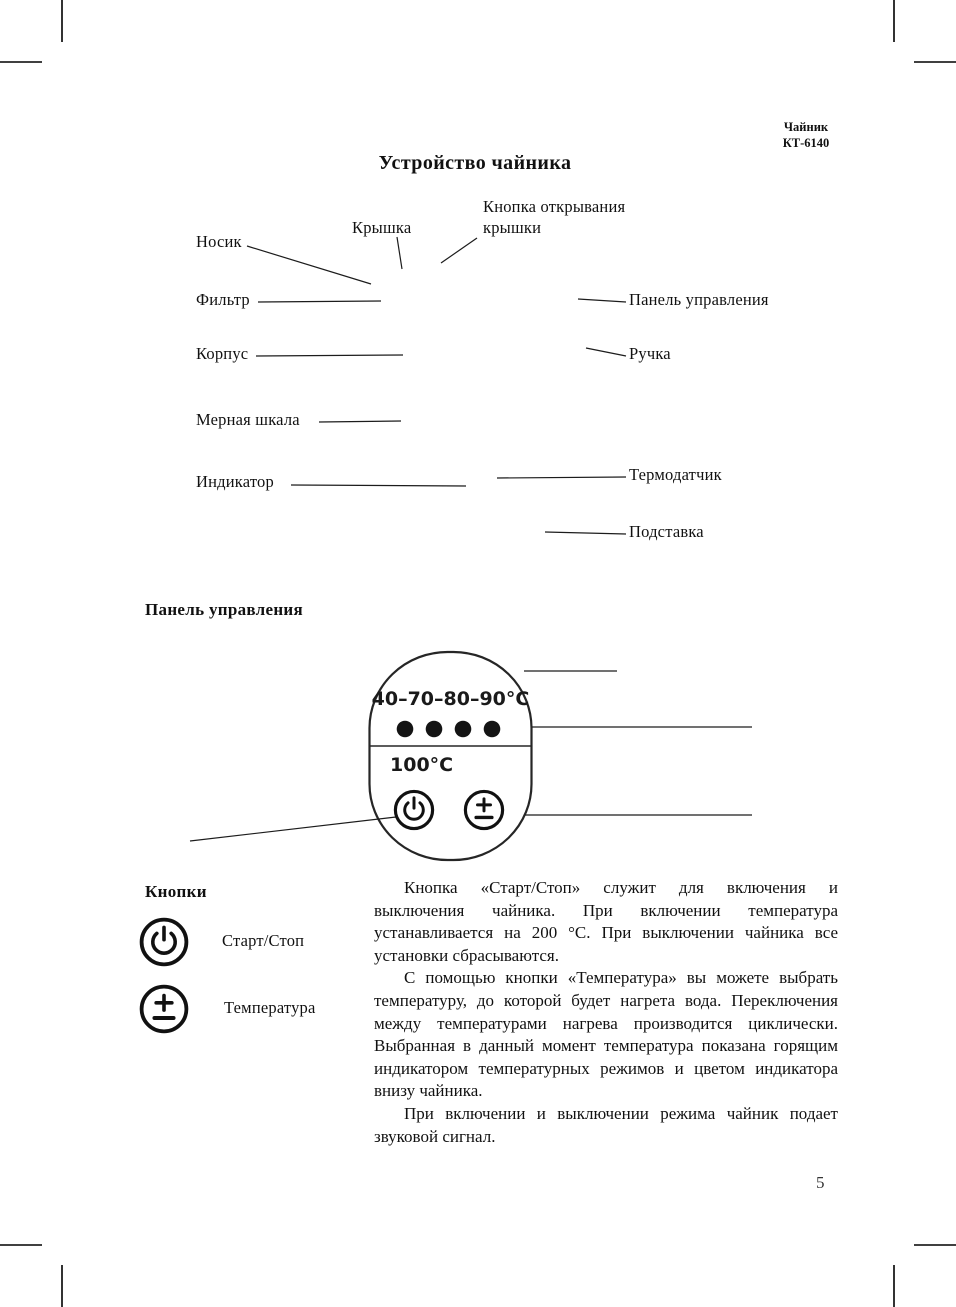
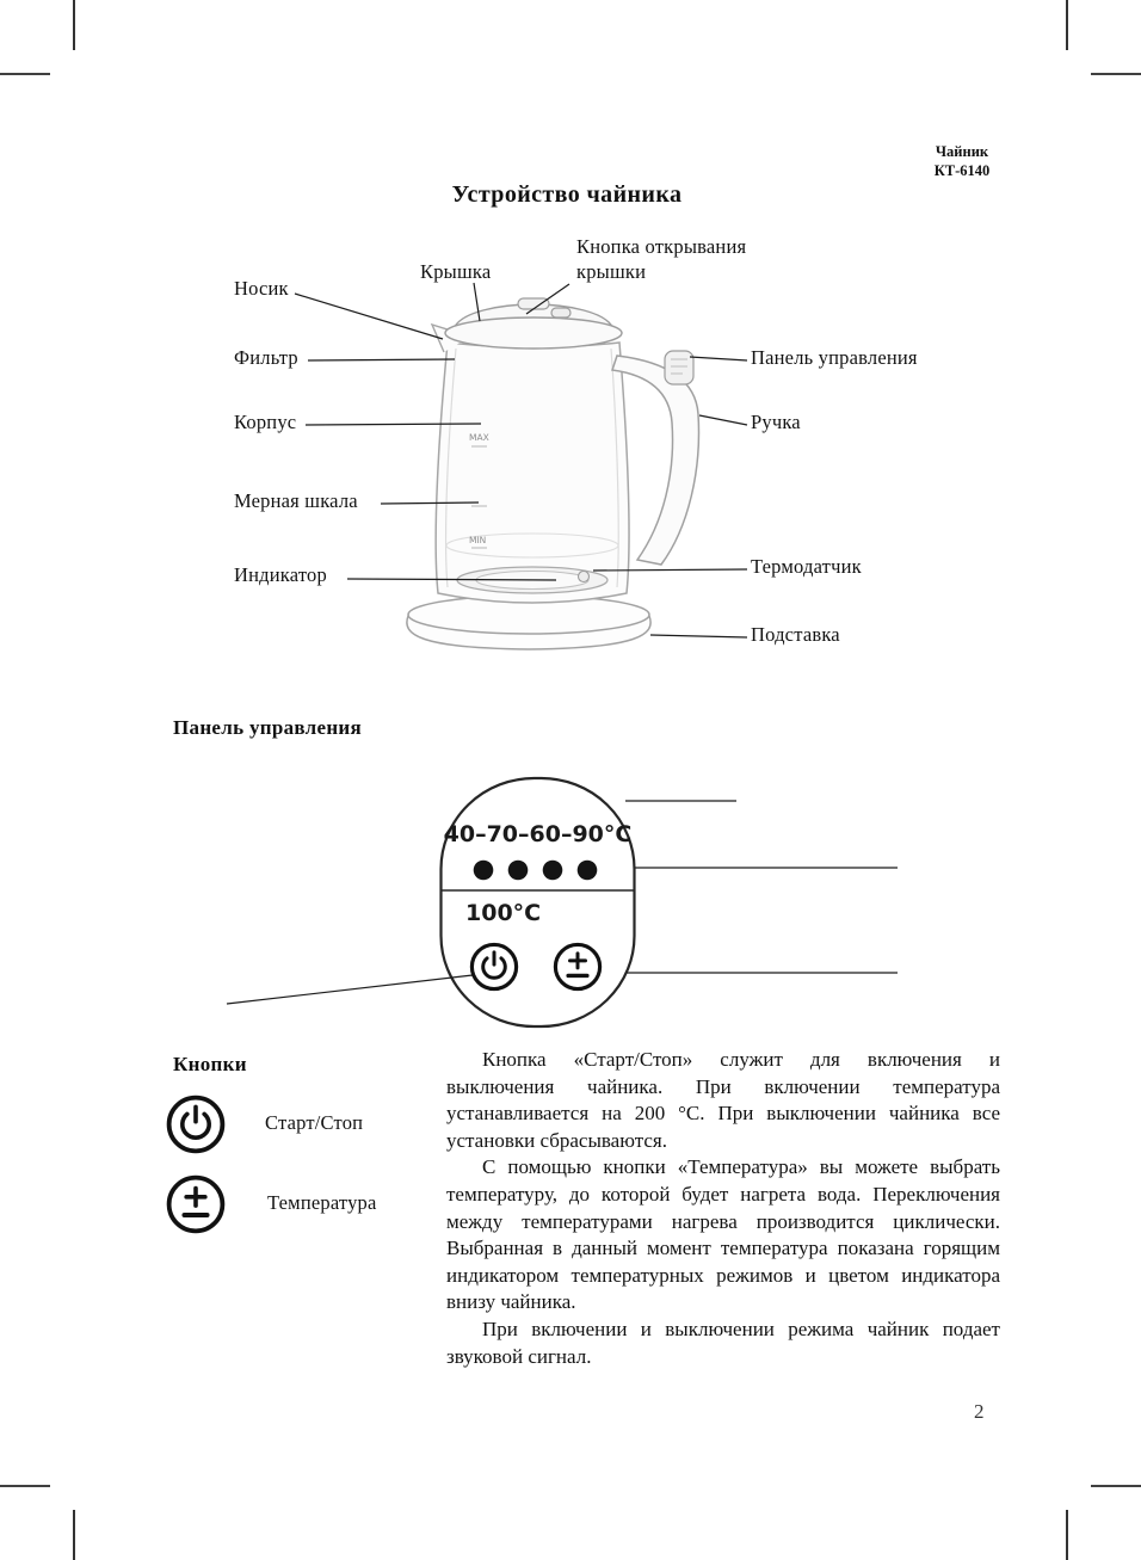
+ MAX
+ MIN
  Чайник
  КТ-6140
  Устройство чайника
  Кнопка открывания крышки
  Крышка
  Носик
  Фильтр
  Панель управления
  Корпус
  Ручка
  Мерная шкала
  Индикатор
  Термодатчик
  Подставка
  Панель управления
- 40–70–80–90°C
+ 40–70–60–90°C
  100°C
  Кнопки
  Старт/Стоп
  Температура
  Кнопка «Старт/Стоп» служит для включения и выключения чайника. При включении температура устанавливается на 200 °С. При выключении чайника все установки сбрасываются.
  С помощью кнопки «Температура» вы можете выбрать температуру, до которой будет нагрета вода. Переключения между температурами нагрева производится циклически. Выбранная в данный момент температура показана горящим индикатором температурных режимов и цветом индикатора внизу чайника.
  При включении и выключении режима чайник подает звуковой сигнал.
- 5
+ 2
